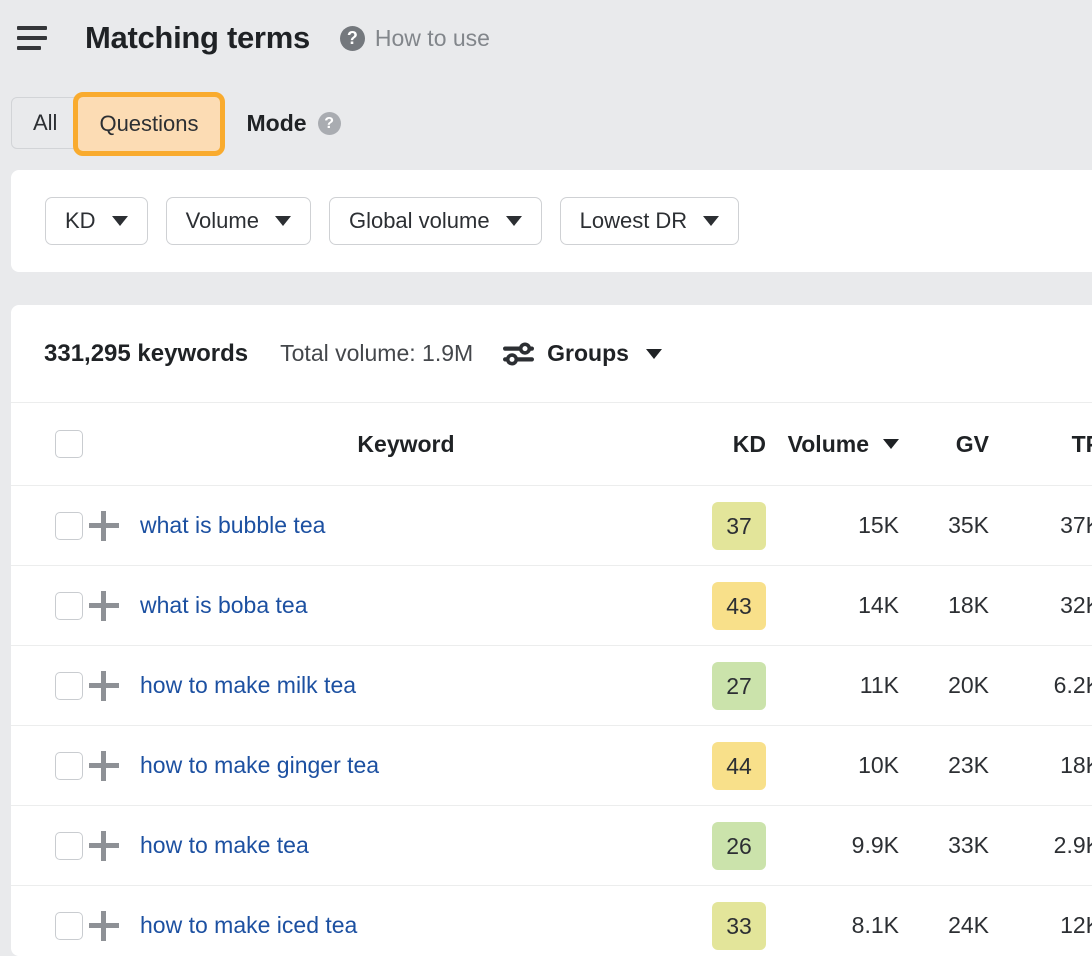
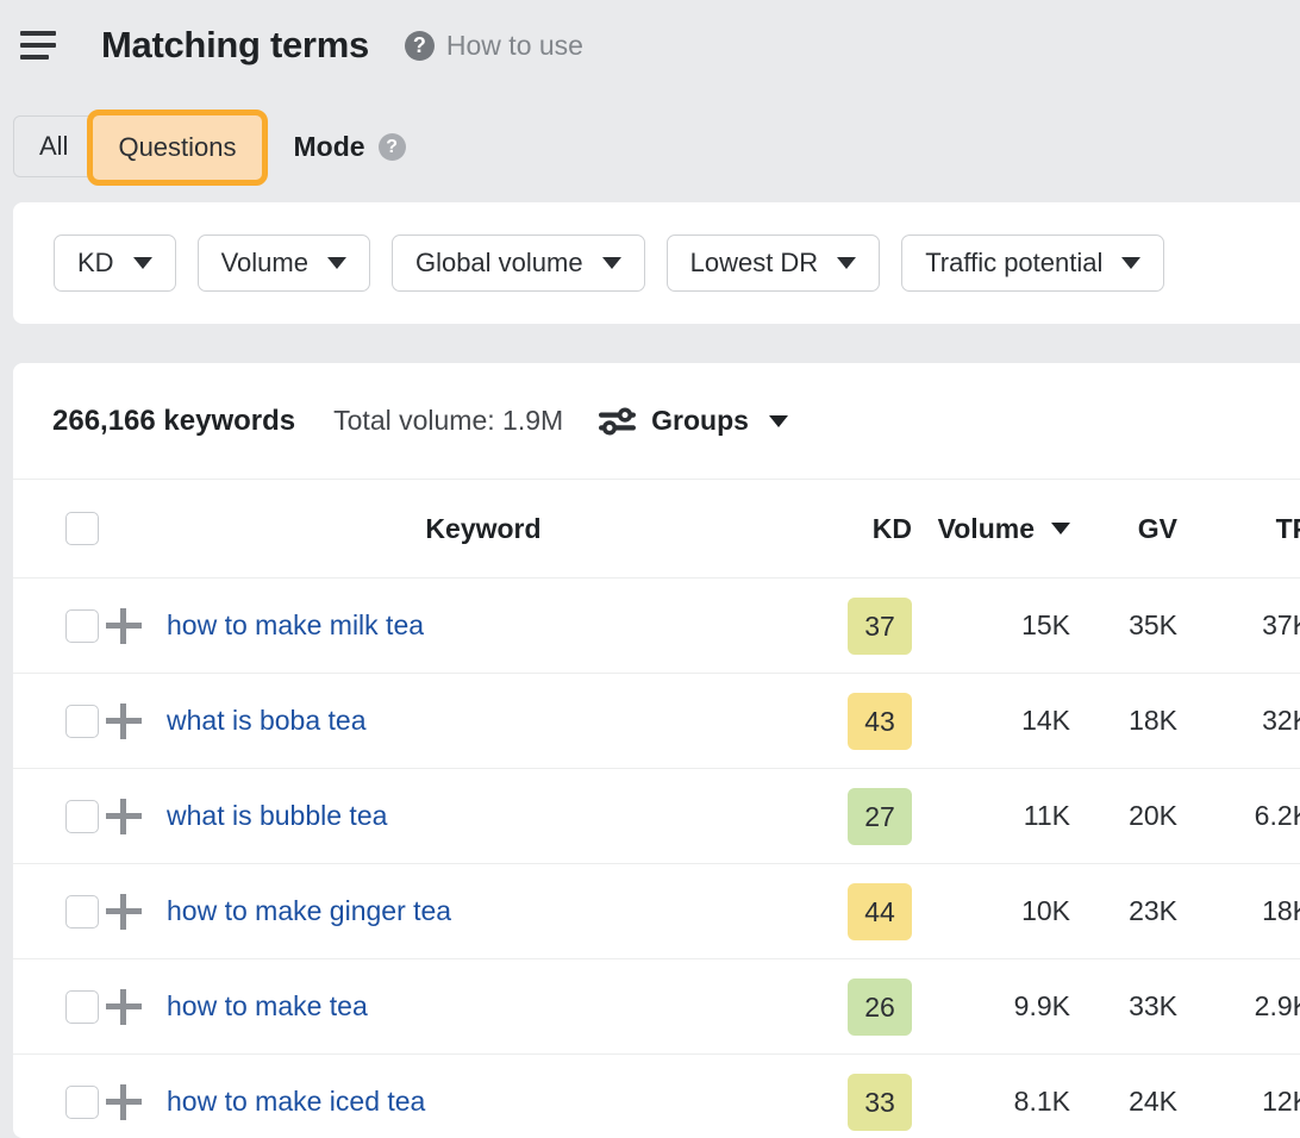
  Matching terms
  ?
  How to use
  All
  Questions
  Mode
  ?
  KD
  Volume
  Global volume
  Lowest DR
+ Traffic potential
- 331,295 keywords
+ 266,166 keywords
  Total volume: 1.9M
  Groups
  		Keyword	KD	Volume	GV	T
- 		what is bubble tea	37	15K	35K	37
+ 		how to make milk tea	37	15K	35K	37
  		what is boba tea	43	14K	18K	32
- 		how to make milk tea	27	11K	20K	6.2
+ 		what is bubble tea	27	11K	20K	6.2
  		how to make ginger tea	44	10K	23K	18
  		how to make tea	26	9.9K	33K	2.9
  		how to make iced tea	33	8.1K	24K	12
